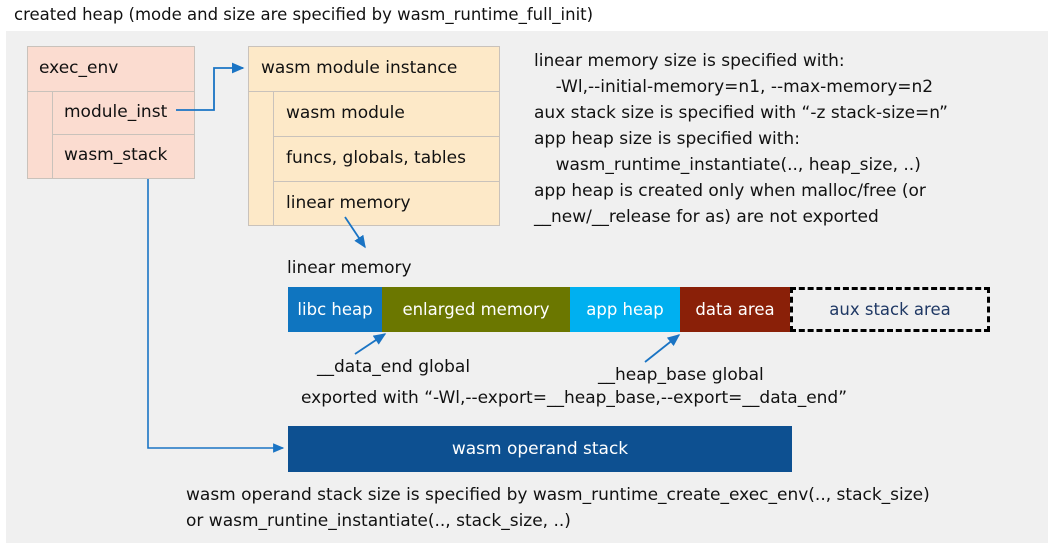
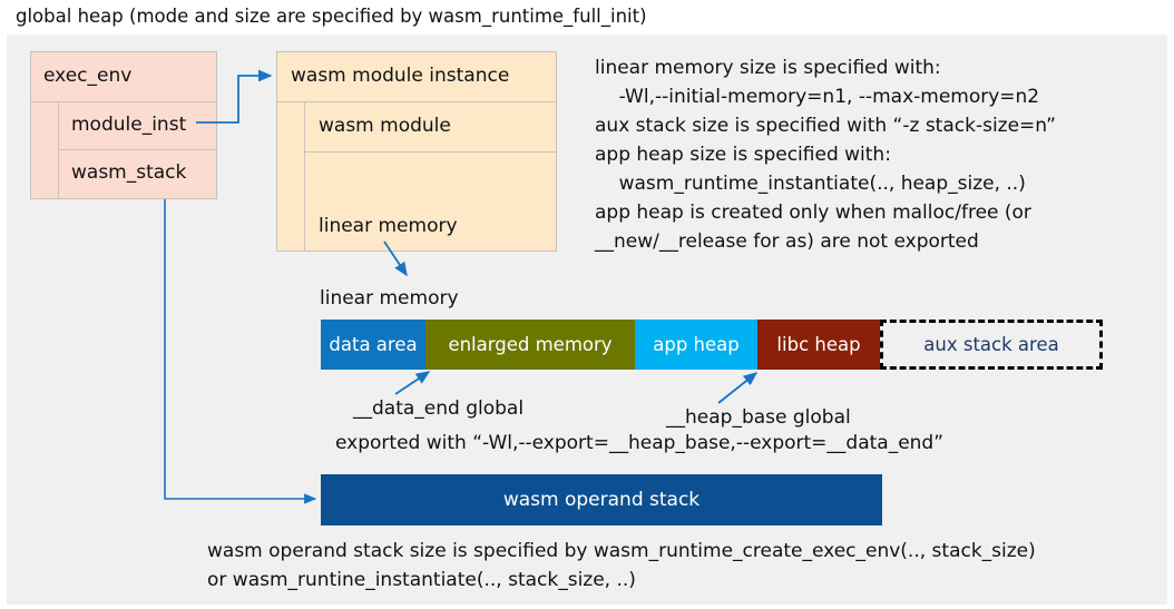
- created heap (mode and size are specified by wasm_runtime_full_init)
+ global heap (mode and size are specified by wasm_runtime_full_init)
  exec_env
  module_inst
  wasm_stack
  wasm module instance
  wasm module
- funcs, globals, tables
  linear memory
  linear memory size is specified with:
  -Wl,--initial-memory=n1, --max-memory=n2
  aux stack size is specified with “-z stack-size=n”
  app heap size is specified with:
  wasm_runtime_instantiate(.., heap_size, ..)
  app heap is created only when malloc/free (or
  __new/__release for as) are not exported
  linear memory
- libc heap
+ data area
  enlarged memory
  app heap
- data area
+ libc heap
  aux stack area
  __data_end global
  __heap_base global
  exported with “-Wl,--export=__heap_base,--export=__data_end”
  wasm operand stack
  wasm operand stack size is specified by wasm_runtime_create_exec_env(.., stack_size)
  or wasm_runtine_instantiate(.., stack_size, ..)
